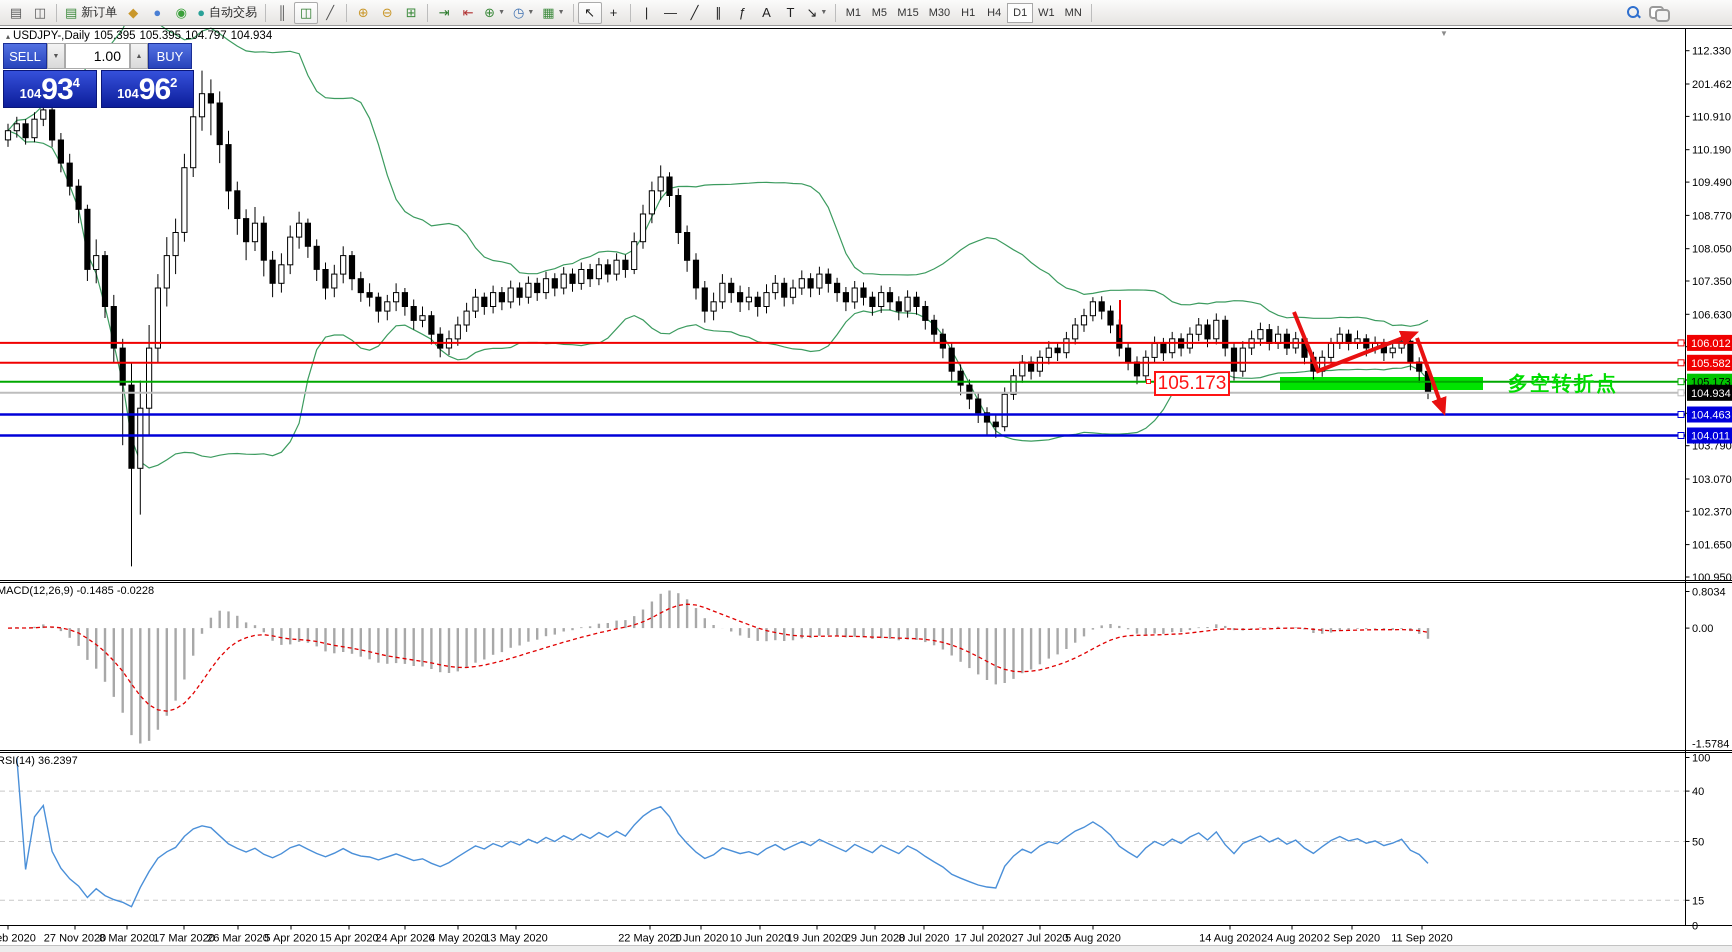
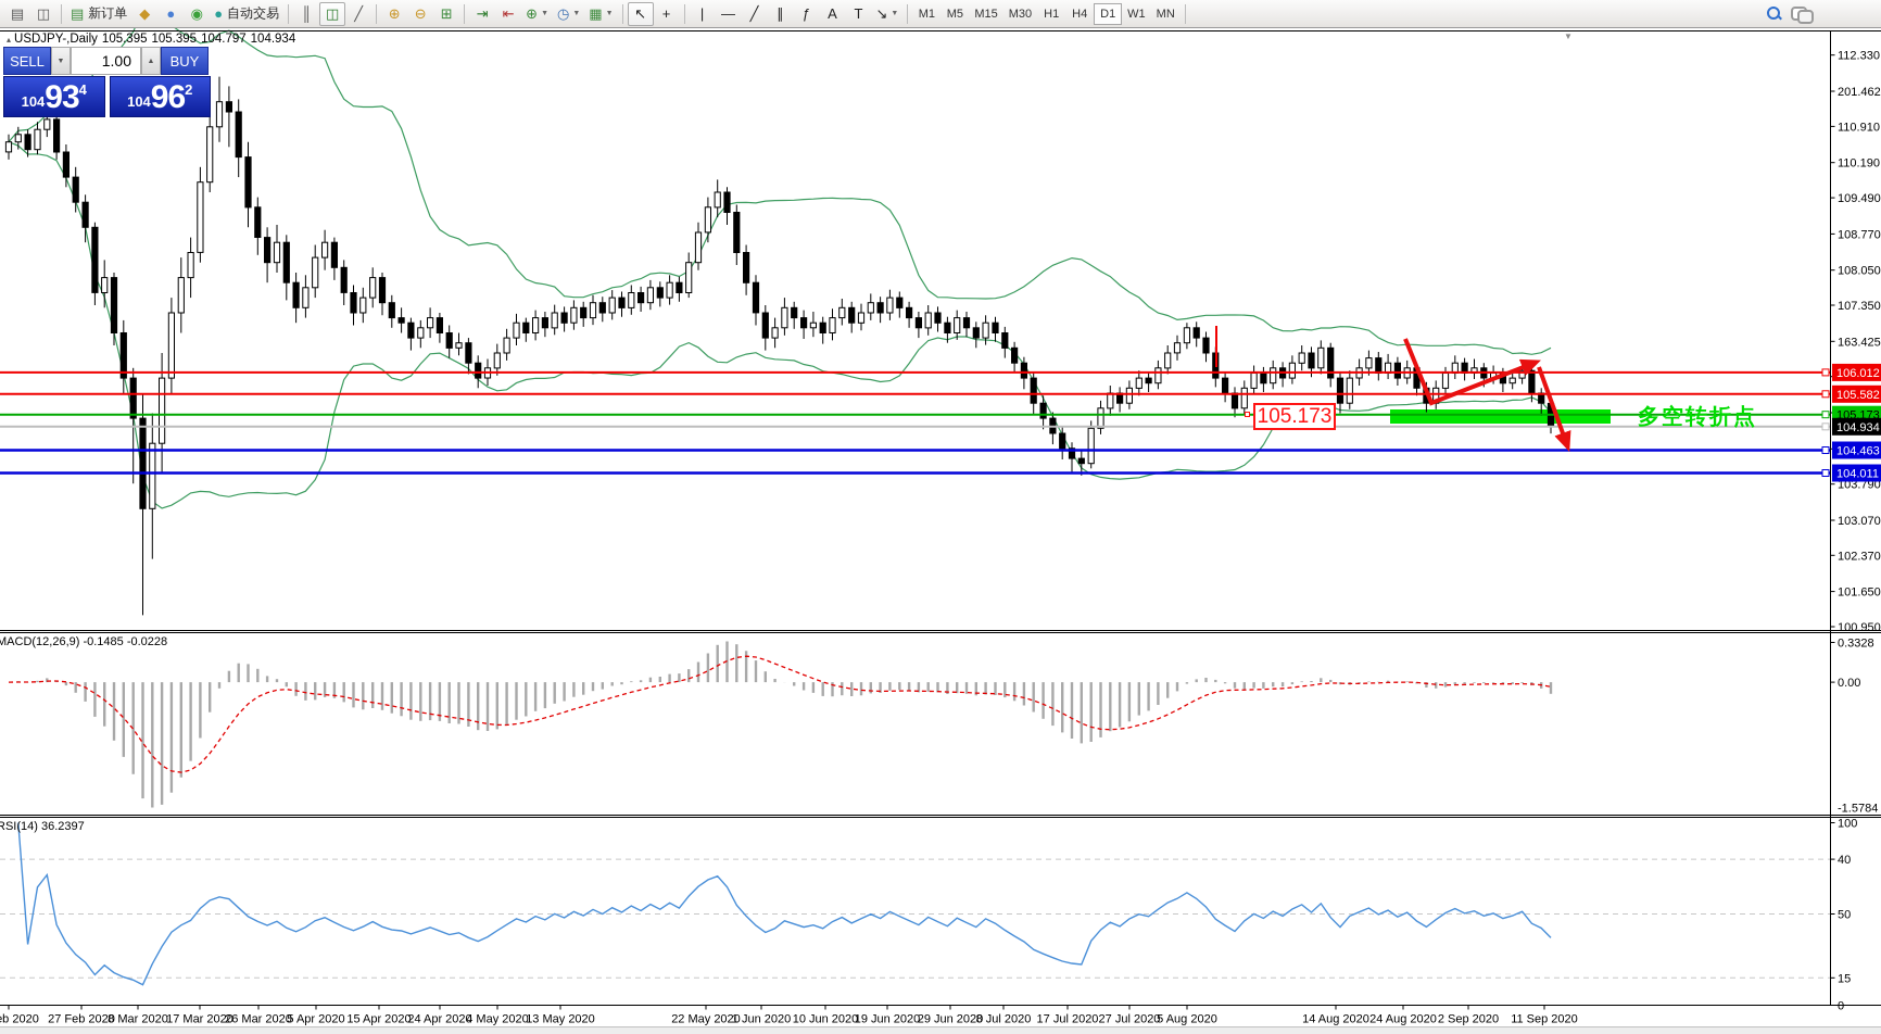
  ▤
  ◫
  ▤
  新订单
  ◆
  ●
  ◉
  ●
  自动交易
  ║
  ◫
  ╱
  ⊕
  ⊖
  ⊞
  ⇥
  ⇤
  ⊕
  ◷
  ▦
  ↖
  +
  |
  —
  ╱
  ∥
  ƒ
  A
  T
  ↘
  M1
  M5
  M15
  M30
  H1
  H4
  D1
  W1
  MN
  112.330
  201.462
  110.910
  110.190
  109.490
  108.770
  108.050
  107.350
- 106.630
+ 163.425
  103.790
  103.070
  102.370
  101.650
  100.950
  106.012
  105.582
  105.173
  104.934
  104.463
  104.011
- 0.8034
+ 0.3328
  0.00
  -1.5784
  100
  40
  50
  15
  0
- 27 Nov 2020
+ 27 Feb 2020
  8 Mar 2020
  17 Mar 2020
  26 Mar 2020
  5 Apr 2020
  15 Apr 2020
  24 Apr 2020
  4 May 2020
  13 May 2020
  22 May 2020
  1 Jun 2020
  10 Jun 2020
  19 Jun 2020
  29 Jun 2020
  8 Jul 2020
  17 Jul 2020
  27 Jul 2020
  5 Aug 2020
  14 Aug 2020
  24 Aug 2020
  2 Sep 2020
  11 Sep 2020
  ▴ USDJPY-,Daily 105.395 105.395 104.797 104.934
  ▼
  SELL
  1.00
  BUY
  104
  93
  4
  104
  96
  2
  MACD(12,26,9) -0.1485 -0.0228
  RSI(14) 36.2397
  105.173
  多空转折点
